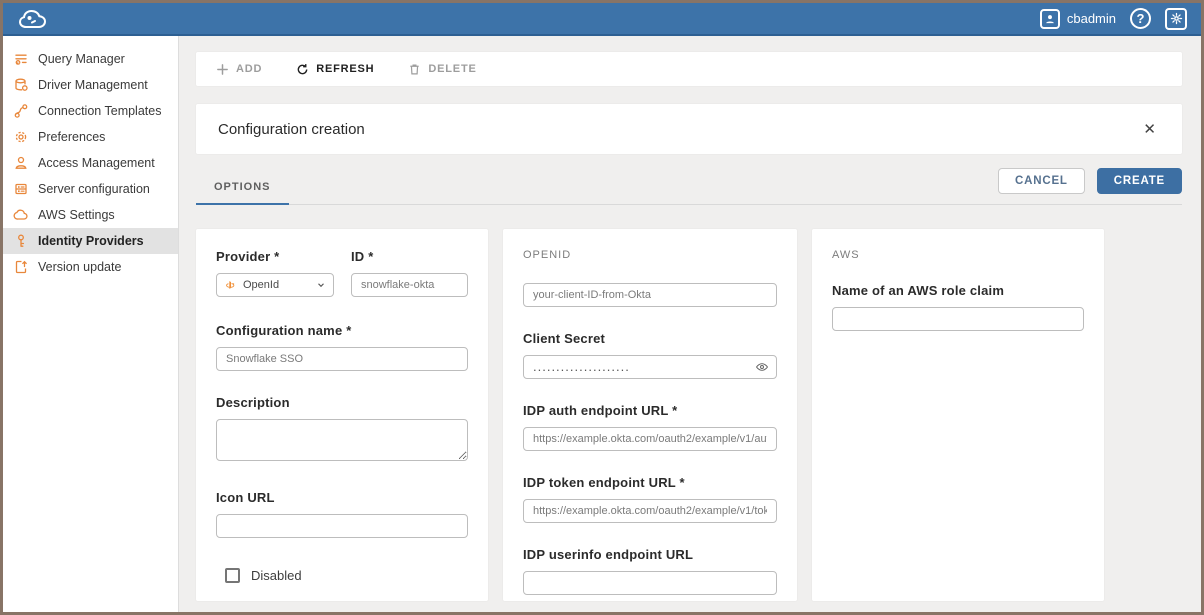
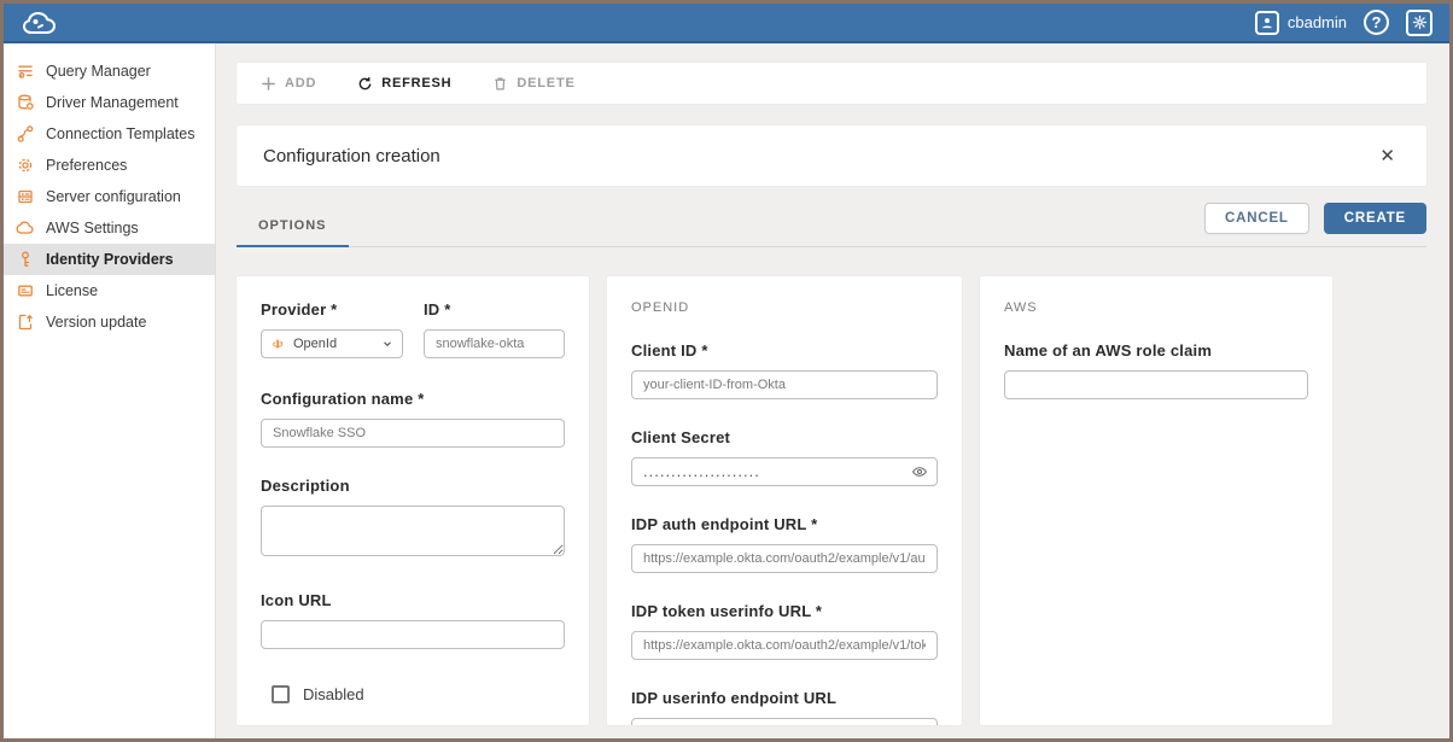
  cbadmin
  ?
  Query Manager
  Driver Management
  Connection Templates
  Preferences
- Access Management
  Server configuration
  AWS Settings
  Identity Providers
+ License
  Version update
  ADD
  REFRESH
  DELETE
  Configuration creation
  ✕
  OPTIONS
  CANCEL
  CREATE
  Provider *
  OpenId
  ID *
  snowflake-okta
  Configuration name *
  Snowflake SSO
  Description
  Icon URL
  Disabled
  OPENID
+ Client ID *
  your-client-ID-from-Okta
  Client Secret
  .....................
  IDP auth endpoint URL *
  https://example.okta.com/oauth2/example/v1/au
- IDP token endpoint URL *
+ IDP token userinfo URL *
  https://example.okta.com/oauth2/example/v1/tok
  IDP userinfo endpoint URL
  AWS
  Name of an AWS role claim
